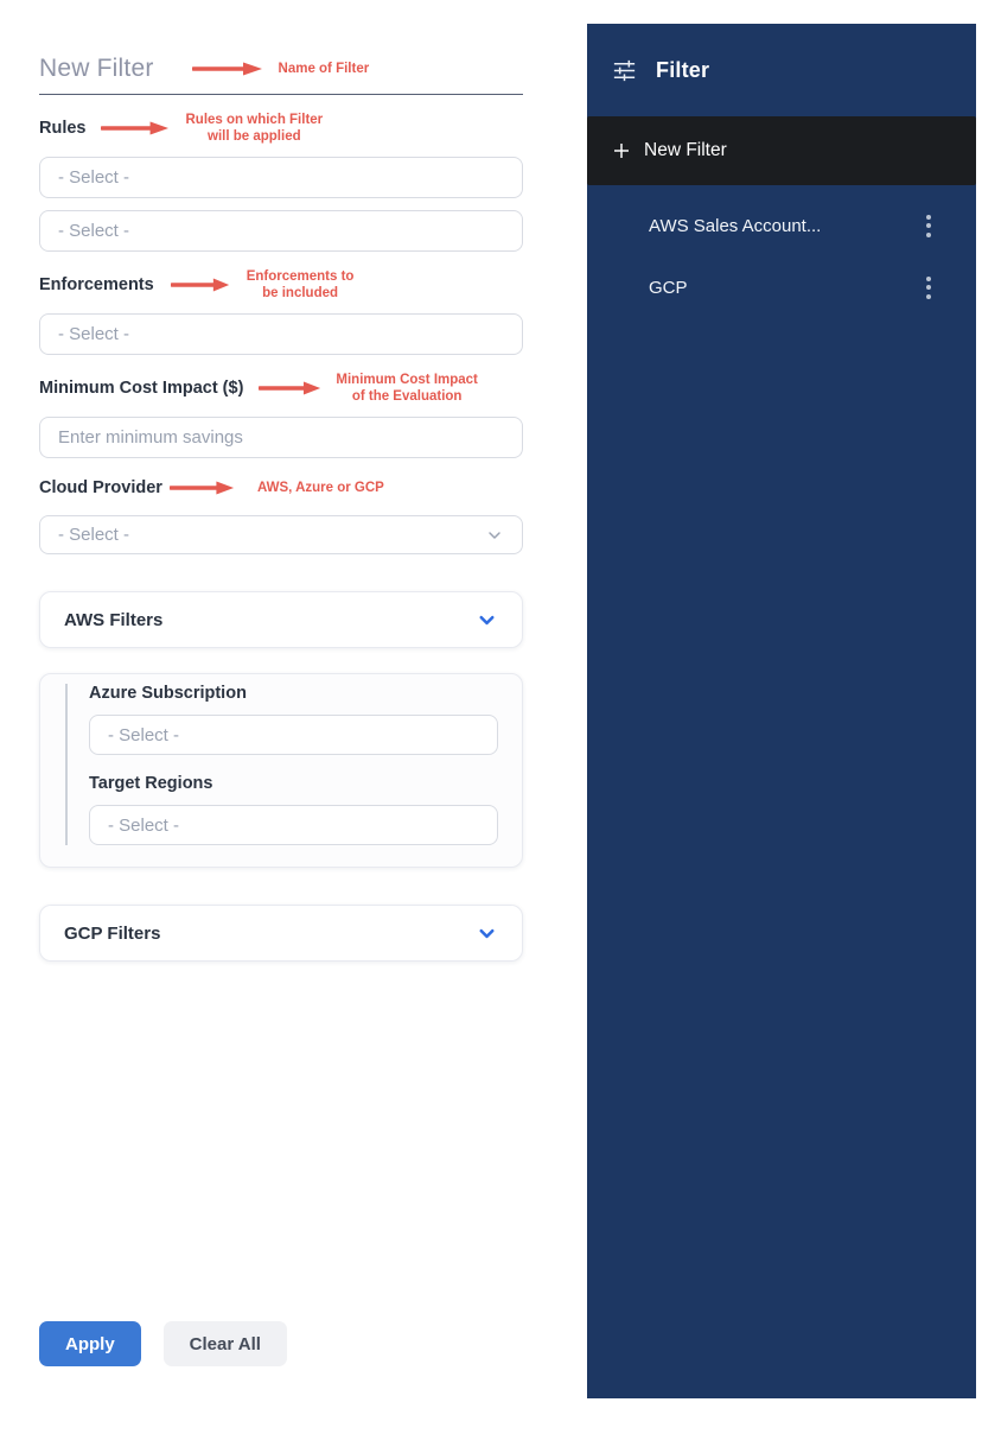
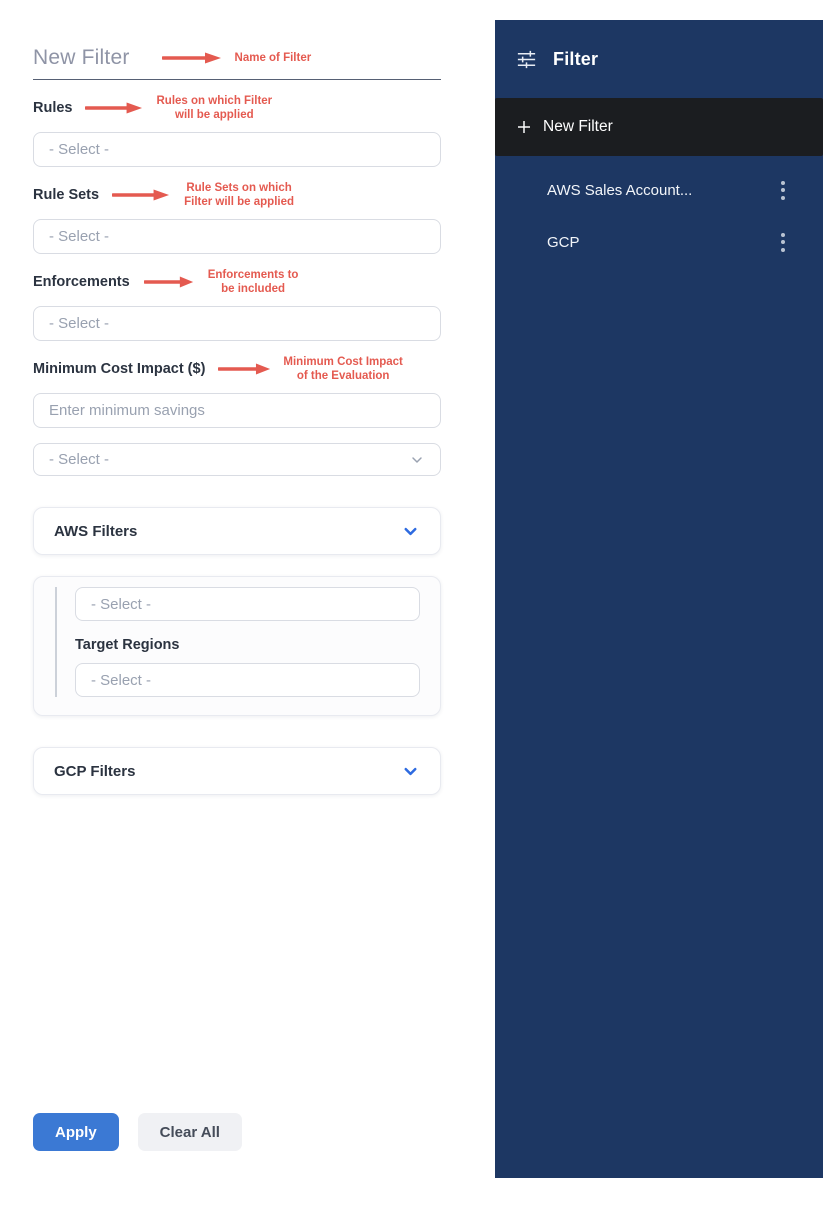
  New Filter
  Name of Filter
  Rules
  Rules on which Filter
  will be applied
  - Select -
+ Rule Sets
+ Rule Sets on which
+ Filter will be applied
  - Select -
  Enforcements
  Enforcements to
  be included
  - Select -
  Minimum Cost Impact ($)
  Minimum Cost Impact
  of the Evaluation
  Enter minimum savings
- Cloud Provider
- AWS, Azure or GCP
  - Select -
  AWS Filters
- Azure Subscription
  - Select -
  Target Regions
  - Select -
  GCP Filters
  Apply
  Clear All
  Filter
  New Filter
  AWS Sales Account...
  GCP
